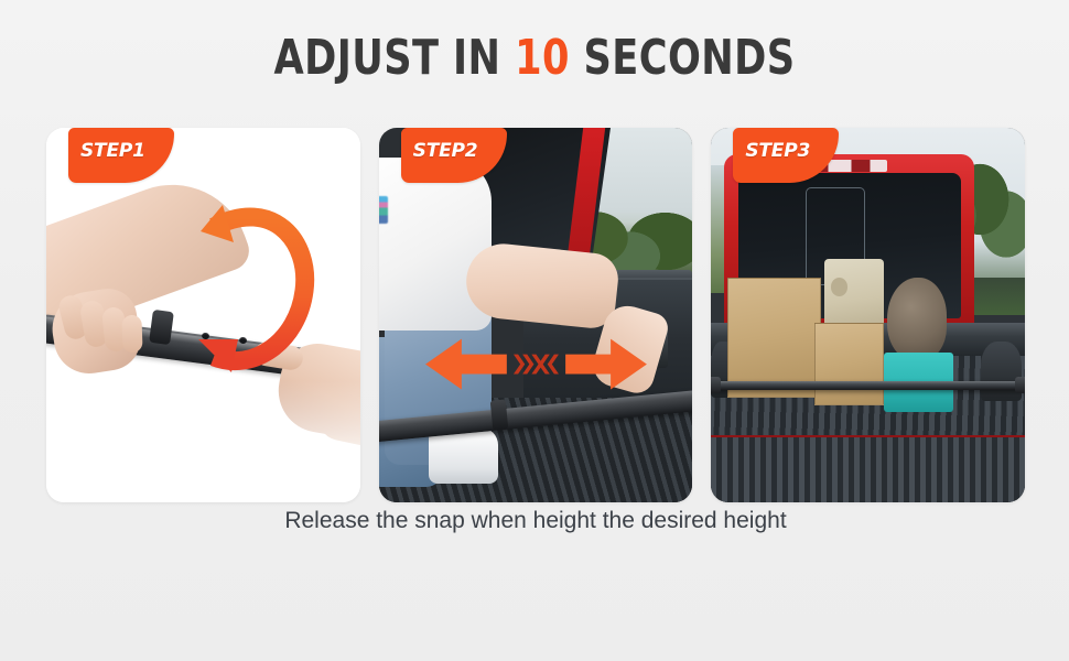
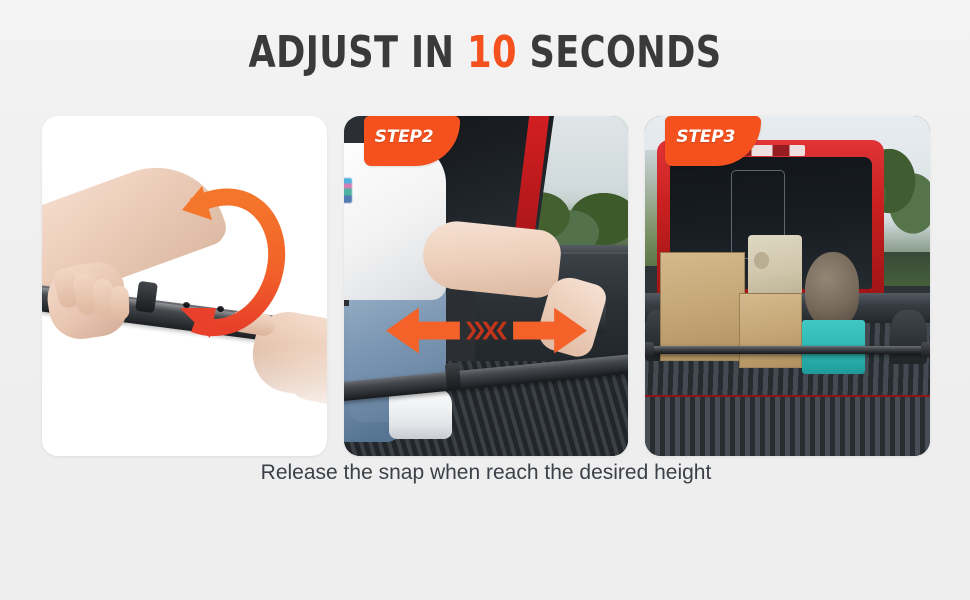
  ADJUST IN 10 SECONDS
- STEP1
  STEP2
  STEP3
- Release the snap when height the desired height
+ Release the snap when reach the desired height
